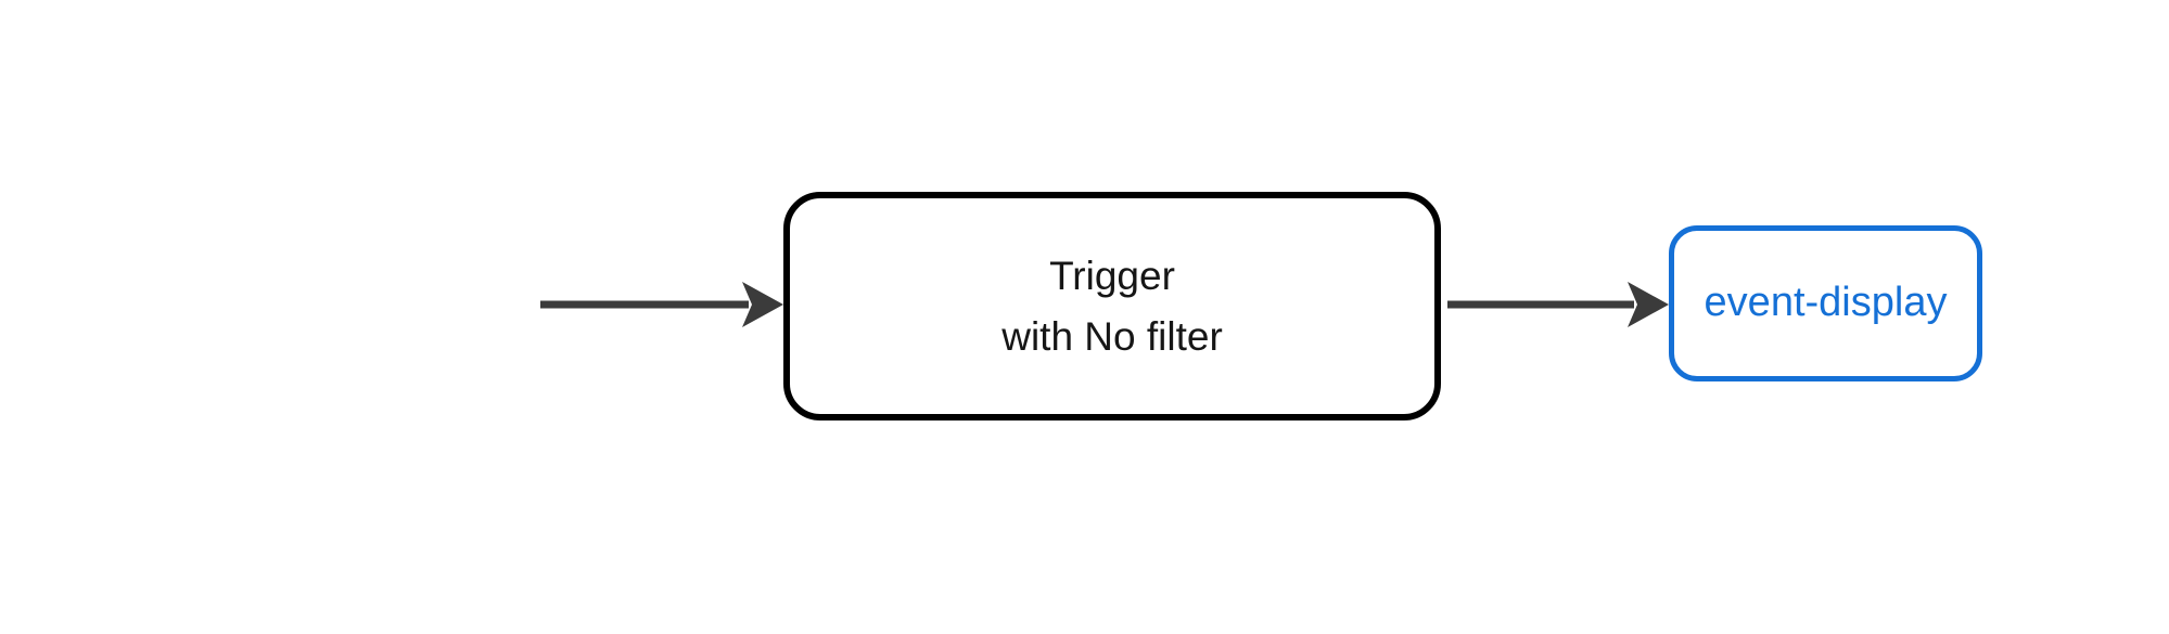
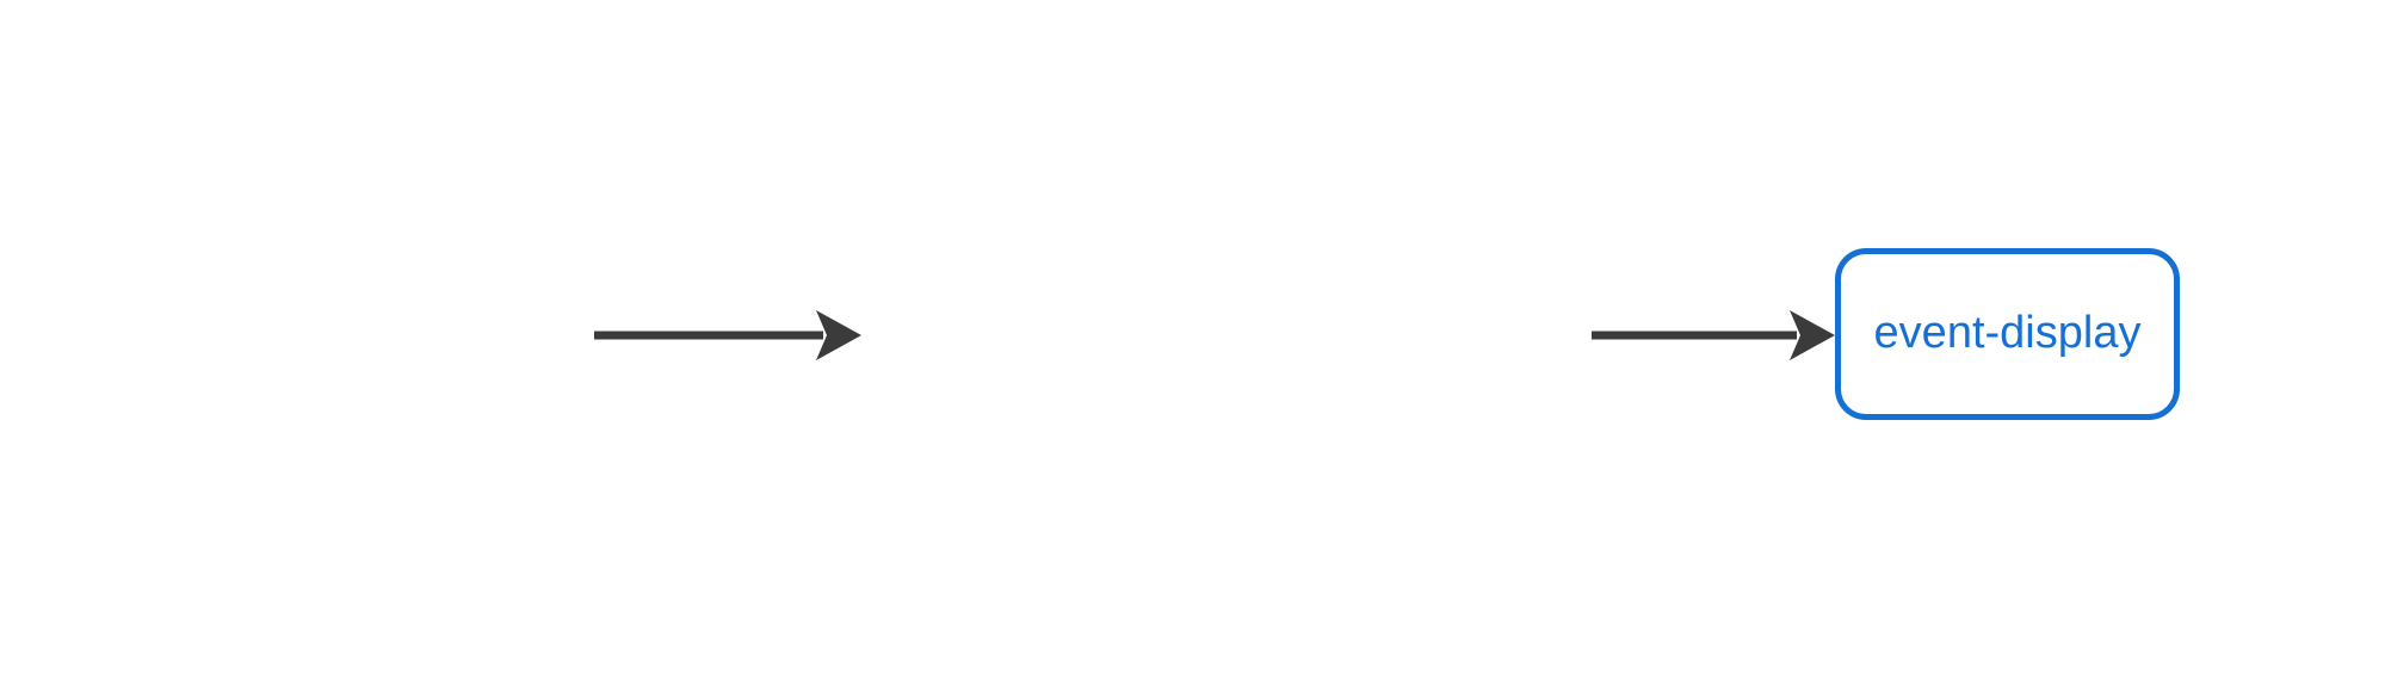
- Trigger
- with No filter
  event-display
